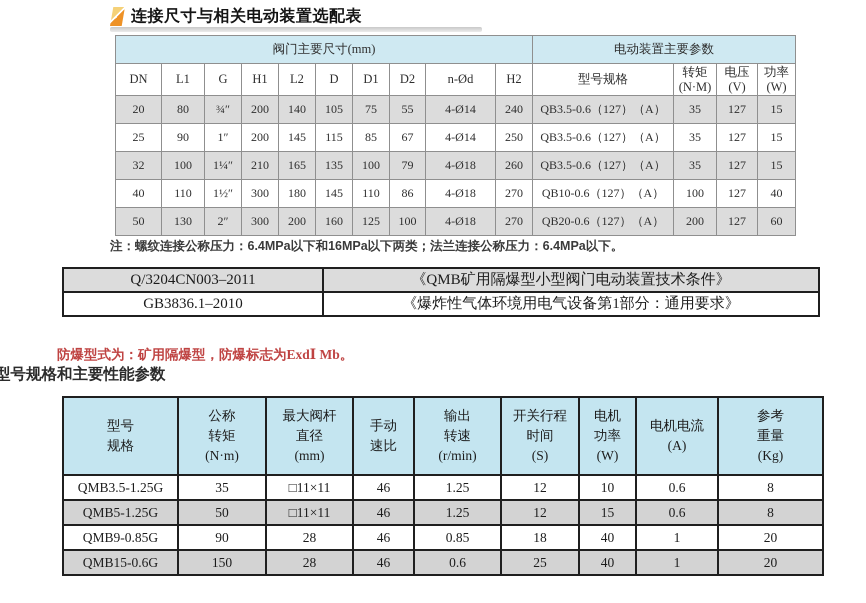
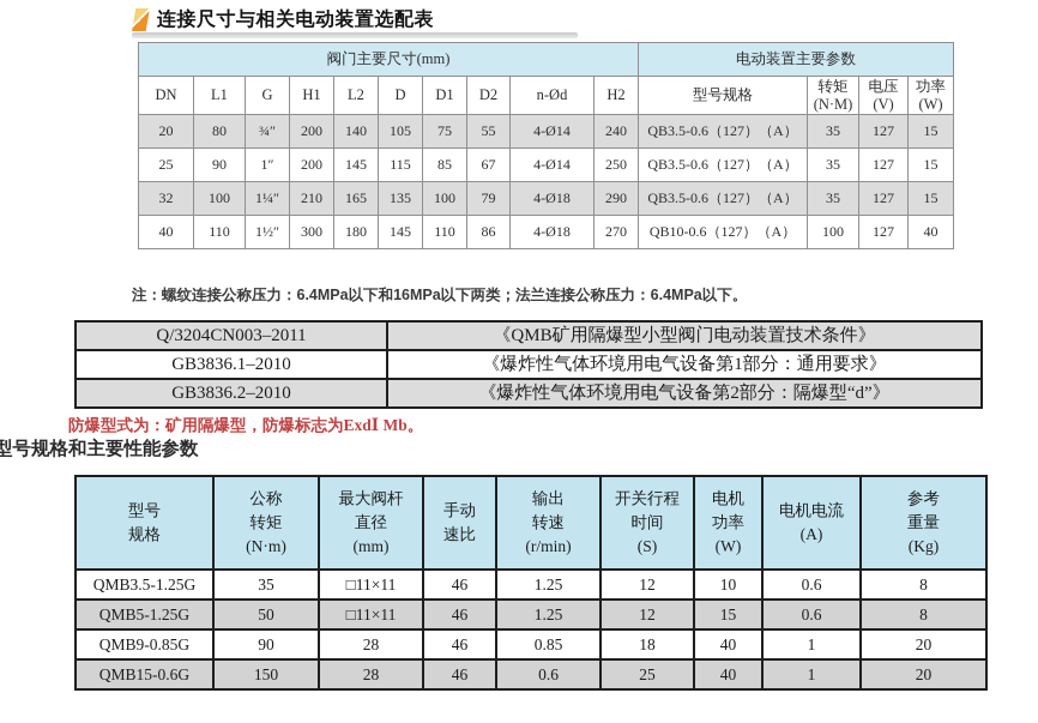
  连接尺寸与相关电动装置选配表
  阀门主要尺寸(mm)	电动装置主要参数
  DN	L1	G	H1	L2	D	D1	D2	n-Ød	H2	型号规格	转矩(N·M)	电压(V)	功率(W)
  20	80	¾″	200	140	105	75	55	4-Ø14	240	QB3.5-0.6（127）（A）	35	127	15
  25	90	1″	200	145	115	85	67	4-Ø14	250	QB3.5-0.6（127）（A）	35	127	15
- 32	100	1¼″	210	165	135	100	79	4-Ø18	260	QB3.5-0.6（127）（A）	35	127	15
+ 32	100	1¼″	210	165	135	100	79	4-Ø18	290	QB3.5-0.6（127）（A）	35	127	15
  40	110	1½″	300	180	145	110	86	4-Ø18	270	QB10-0.6（127）（A）	100	127	40
- 50	130	2″	300	200	160	125	100	4-Ø18	270	QB20-0.6（127）（A）	200	127	60
  注：螺纹连接公称压力：6.4MPa以下和16MPa以下两类；法兰连接公称压力：6.4MPa以下。
  Q/3204CN003–2011	《QMB矿用隔爆型小型阀门电动装置技术条件》
  GB3836.1–2010	《爆炸性气体环境用电气设备第1部分：通用要求》
+ GB3836.2–2010	《爆炸性气体环境用电气设备第2部分：隔爆型“d”》
  防爆型式为：矿用隔爆型，防爆标志为ExdⅠ Mb。
  型号规格和主要性能参数
  型号规格	公称转矩(N·m)	最大阀杆直径(mm)	手动速比	输出转速(r/min)	开关行程时间(S)	电机功率(W)	电机电流(A)	参考重量(Kg)
  QMB3.5-1.25G	35	□11×11	46	1.25	12	10	0.6	8
  QMB5-1.25G	50	□11×11	46	1.25	12	15	0.6	8
  QMB9-0.85G	90	28	46	0.85	18	40	1	20
  QMB15-0.6G	150	28	46	0.6	25	40	1	20
